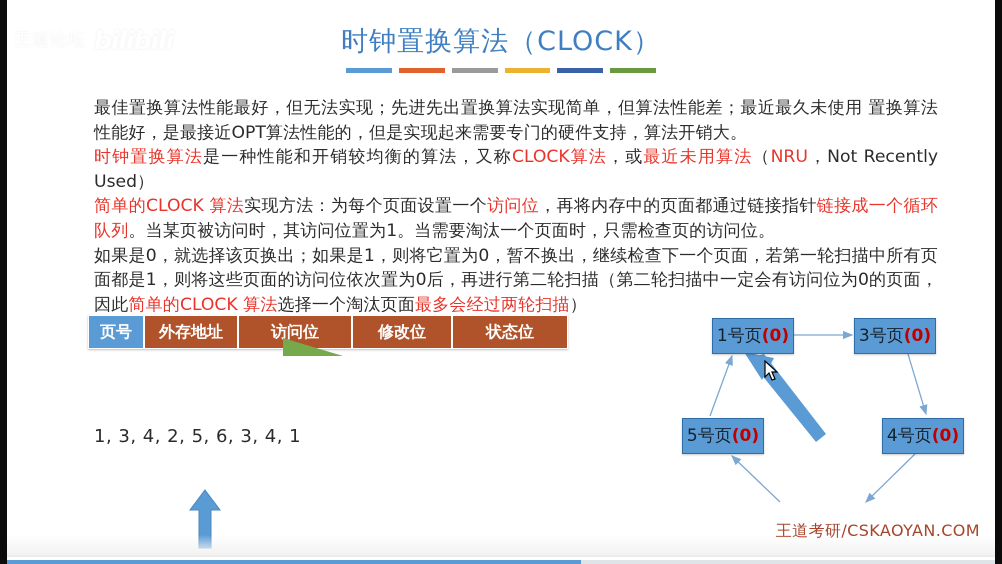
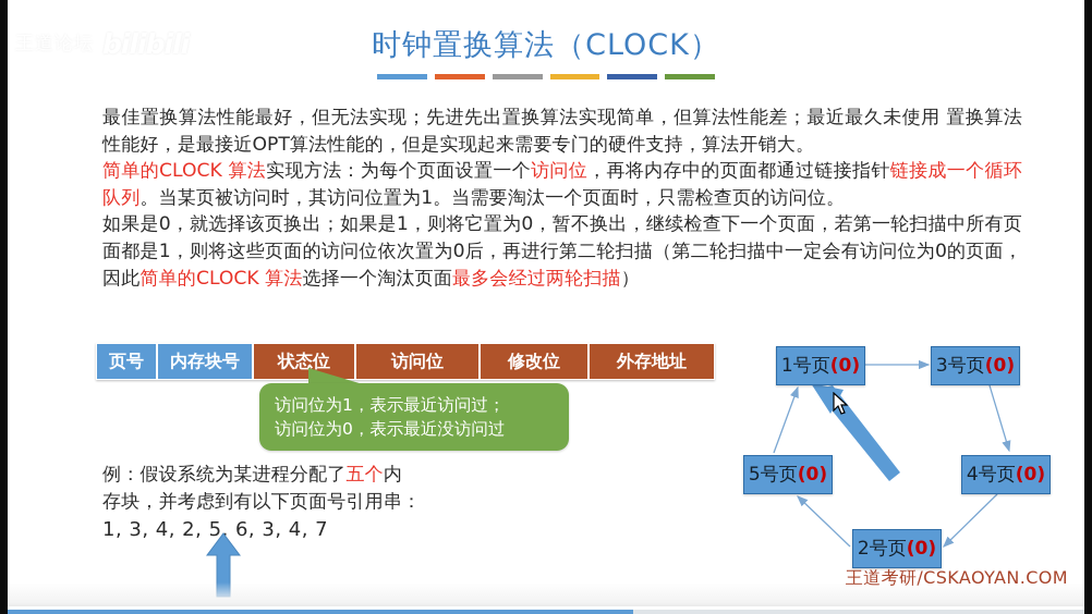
  时钟置换算法（CLOCK）
  最佳置换算法性能最好，但无法实现；先进先出置换算法实现简单，但算法性能差；最近最久未使用 置换算法性能好，是最接近OPT算法性能的，但是实现起来需要专门的硬件支持，算法开销大。
- 时钟置换算法是一种性能和开销较均衡的算法，又称CLOCK算法，或最近未用算法（NRU，Not Recently Used）
  简单的CLOCK 算法实现方法：为每个页面设置一个访问位，再将内存中的页面都通过链接指针链接成一个循环队列。当某页被访问时，其访问位置为1。当需要淘汰一个页面时，只需检查页的访问位。
  如果是0，就选择该页换出；如果是1，则将它置为0，暂不换出，继续检查下一个页面，若第一轮扫描中所有页面都是1，则将这些页面的访问位依次置为0后，再进行第二轮扫描（第二轮扫描中一定会有访问位为0的页面，因此简单的CLOCK 算法选择一个淘汰页面最多会经过两轮扫描）
  页号
+ 内存块号
- 外存地址
+ 状态位
  访问位
  修改位
- 状态位
+ 外存地址
+ 访问位为1，表示最近访问过；
+ 访问位为0，表示最近没访问过
+ 例：假设系统为某进程分配了五个内
+ 存块，并考虑到有以下页面号引用串：
- 1, 3, 4, 2, 5, 6, 3, 4, 1
+ 1, 3, 4, 2, 5, 6, 3, 4, 7
  1号页(0)
  3号页(0)
  4号页(0)
+ 2号页(0)
  5号页(0)
  王道考研/CSKAOYAN.COM
